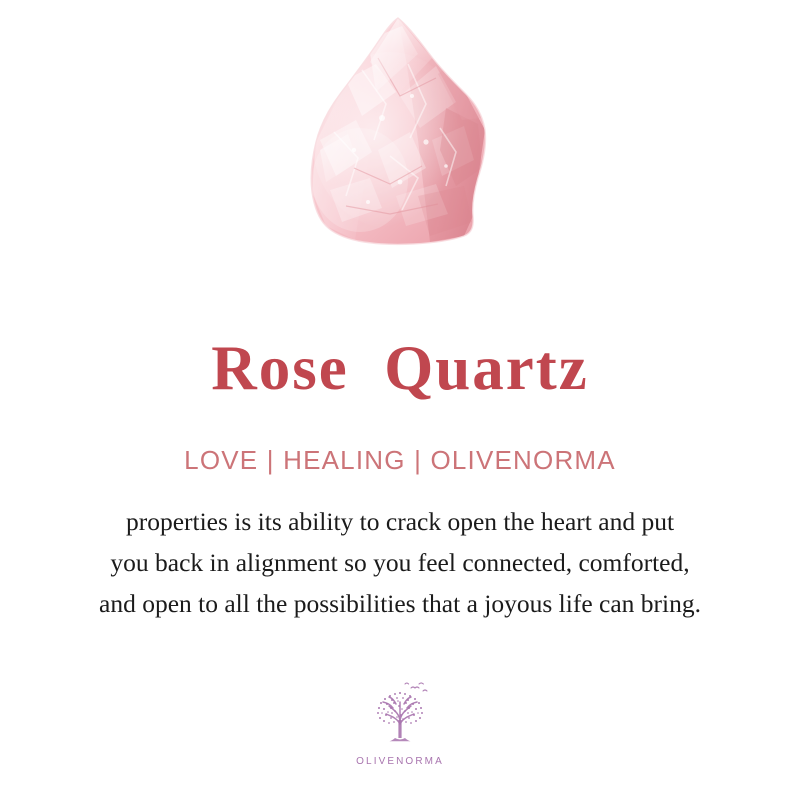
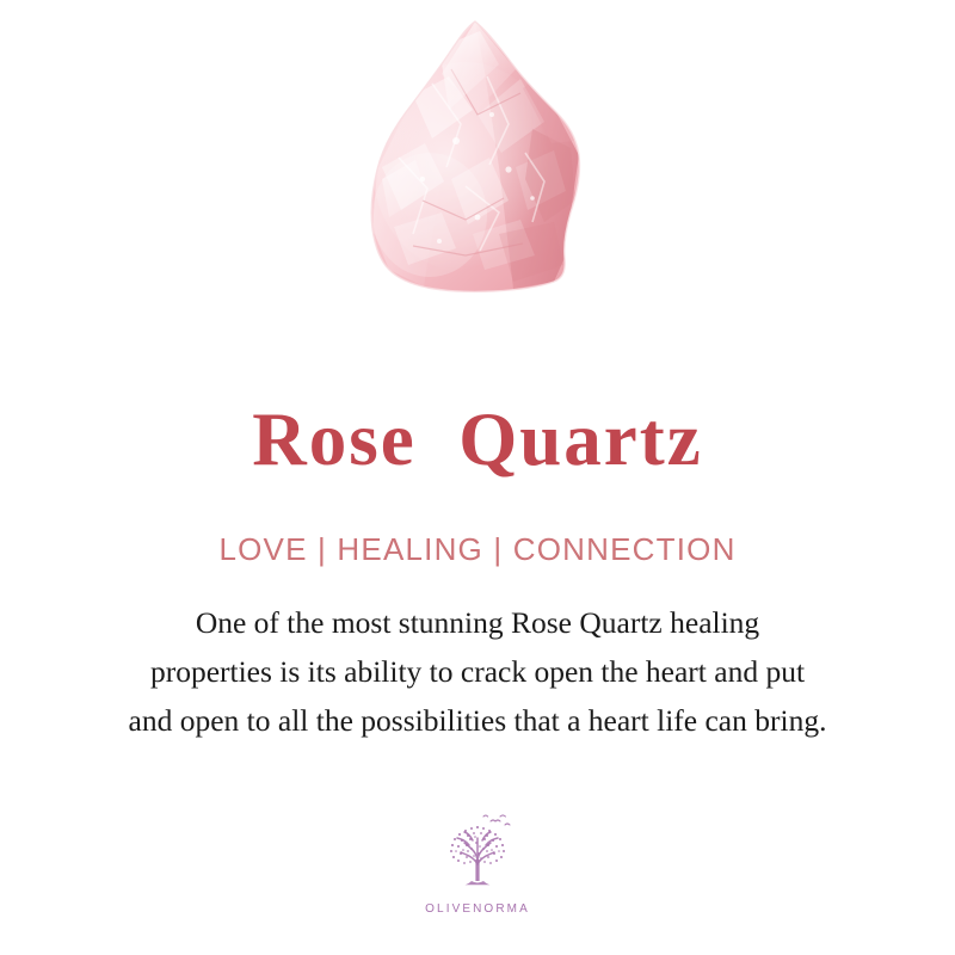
  Rose Quartz
- LOVE | HEALING | OLIVENORMA
+ LOVE | HEALING | CONNECTION
+ One of the most stunning Rose Quartz healing
  properties is its ability to crack open the heart and put
- you back in alignment so you feel connected, comforted,
- and open to all the possibilities that a joyous life can bring.
+ and open to all the possibilities that a heart life can bring.
  OLIVENORMA
